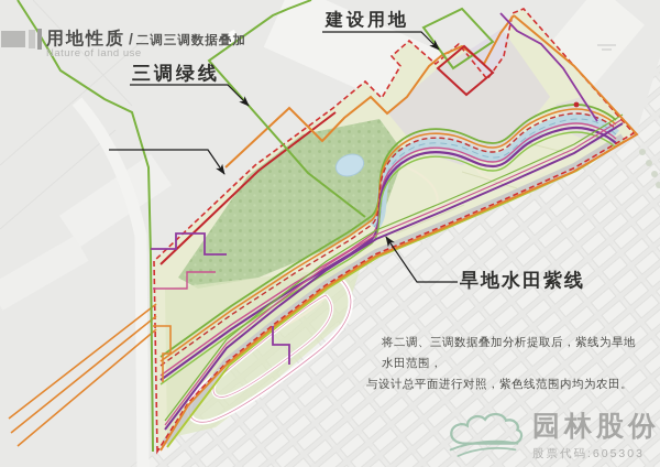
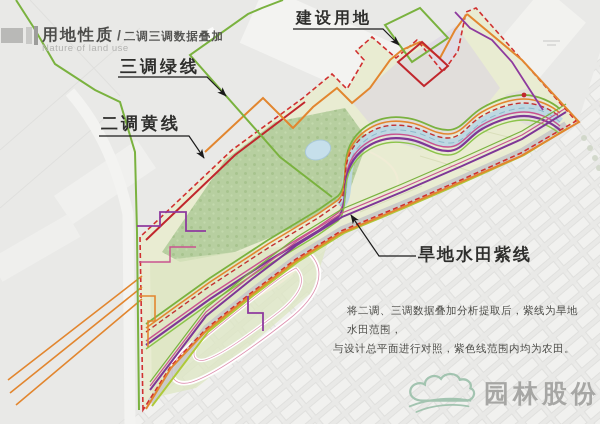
  用地性质 / 二调三调数据叠加
  Nature of land use
  三调绿线
+ 二调黄线
  建设用地
  旱地水田紫线
  将二调、三调数据叠加分析提取后，紫线为旱地水田范围，
  与设计总平面进行对照，紫色线范围内均为农田。
  园林股份
- 股票代码:605303
